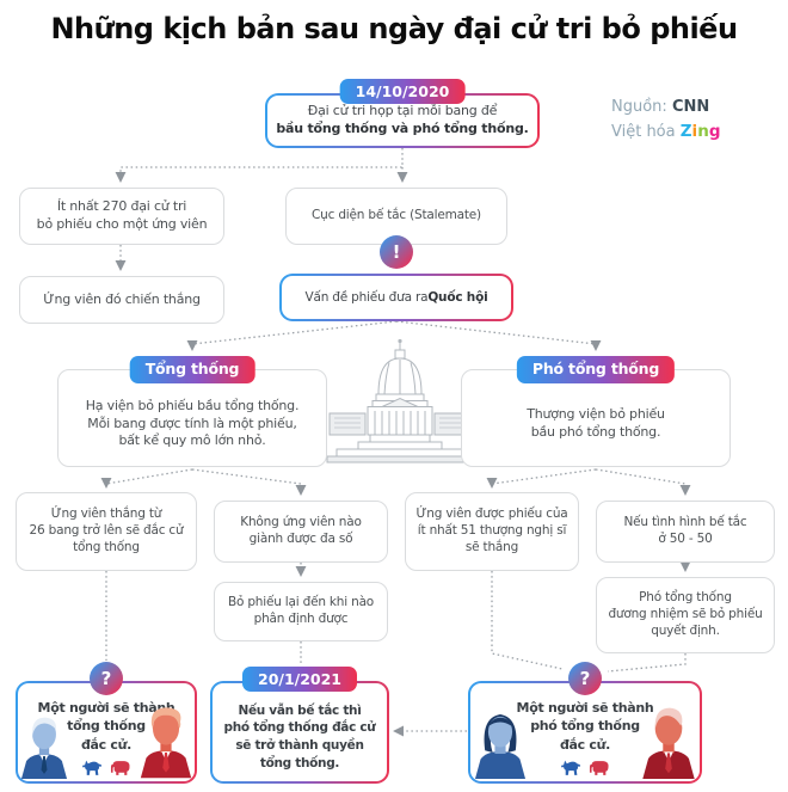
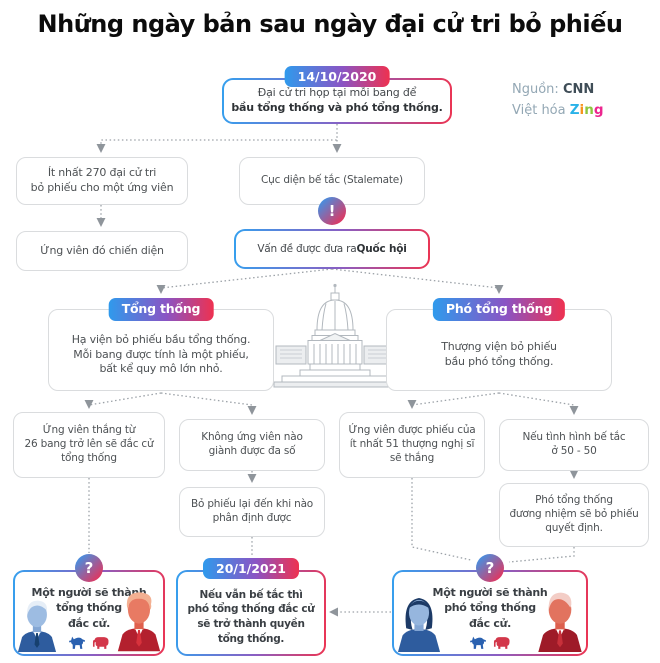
- Những kịch bản sau ngày đại cử tri bỏ phiếu
+ Những ngày bản sau ngày đại cử tri bỏ phiếu
  14/10/2020
  Đại cử tri họp tại mỗi bang để
  bầu tổng thống và phó tổng thống.
  Nguồn: CNN
  Việt hóa Zing
  Ít nhất 270 đại cử tri
  bỏ phiếu cho một ứng viên
  Cục diện bế tắc (Stalemate)
- Ứng viên đó chiến thắng
+ Ứng viên đó chiến diện
  !
- Vấn đề phiếu đưa ra
+ Vấn đề được đưa ra
  Quốc hội
  Tổng thống
  Hạ viện bỏ phiếu bầu tổng thống.
  Mỗi bang được tính là một phiếu,
  bất kể quy mô lớn nhỏ.
  Phó tổng thống
  Thượng viện bỏ phiếu
  bầu phó tổng thống.
  Ứng viên thắng từ
  26 bang trở lên sẽ đắc cử
  tổng thống
  Không ứng viên nào
  giành được đa số
  Ứng viên được phiếu của
  ít nhất 51 thượng nghị sĩ
  sẽ thắng
  Nếu tình hình bế tắc
  ở 50 - 50
  Bỏ phiếu lại đến khi nào
  phân định được
  Phó tổng thống
  đương nhiệm sẽ bỏ phiếu
  quyết định.
  ?
  Một người sẽ thành
  tổng thống
  đắc cử.
  20/1/2021
  Nếu vẫn bế tắc thì
  phó tổng thống đắc cử
  sẽ trở thành quyền
  tổng thống.
  ?
  Một người sẽ thành
  phó tổng thống
  đắc cử.
